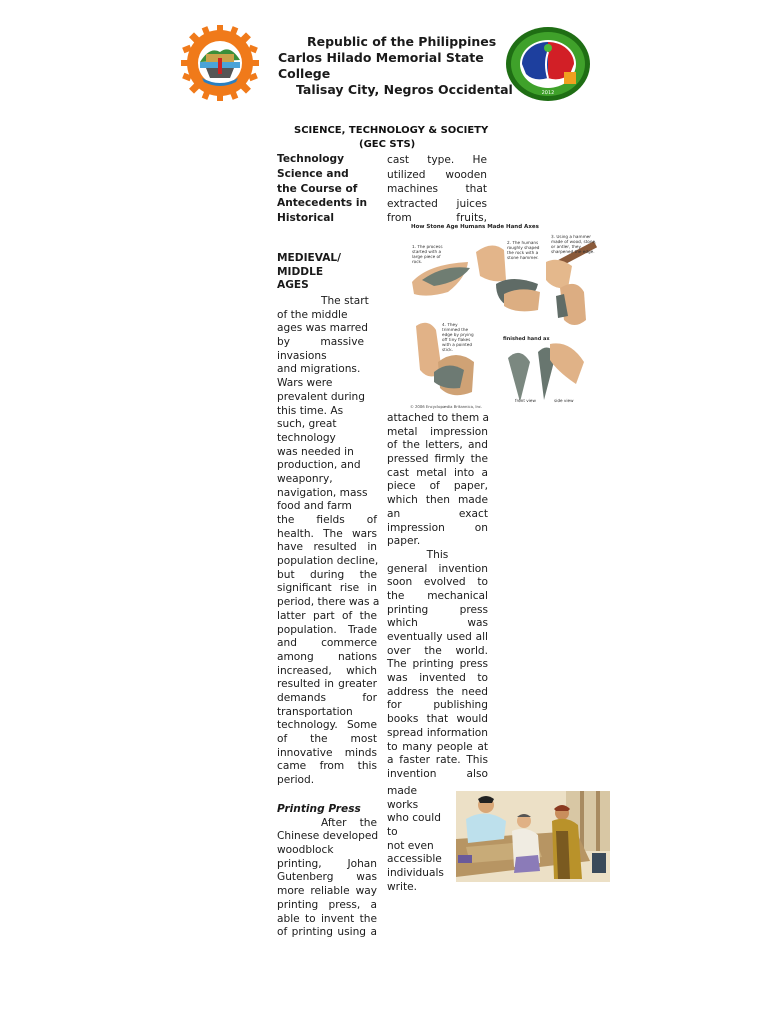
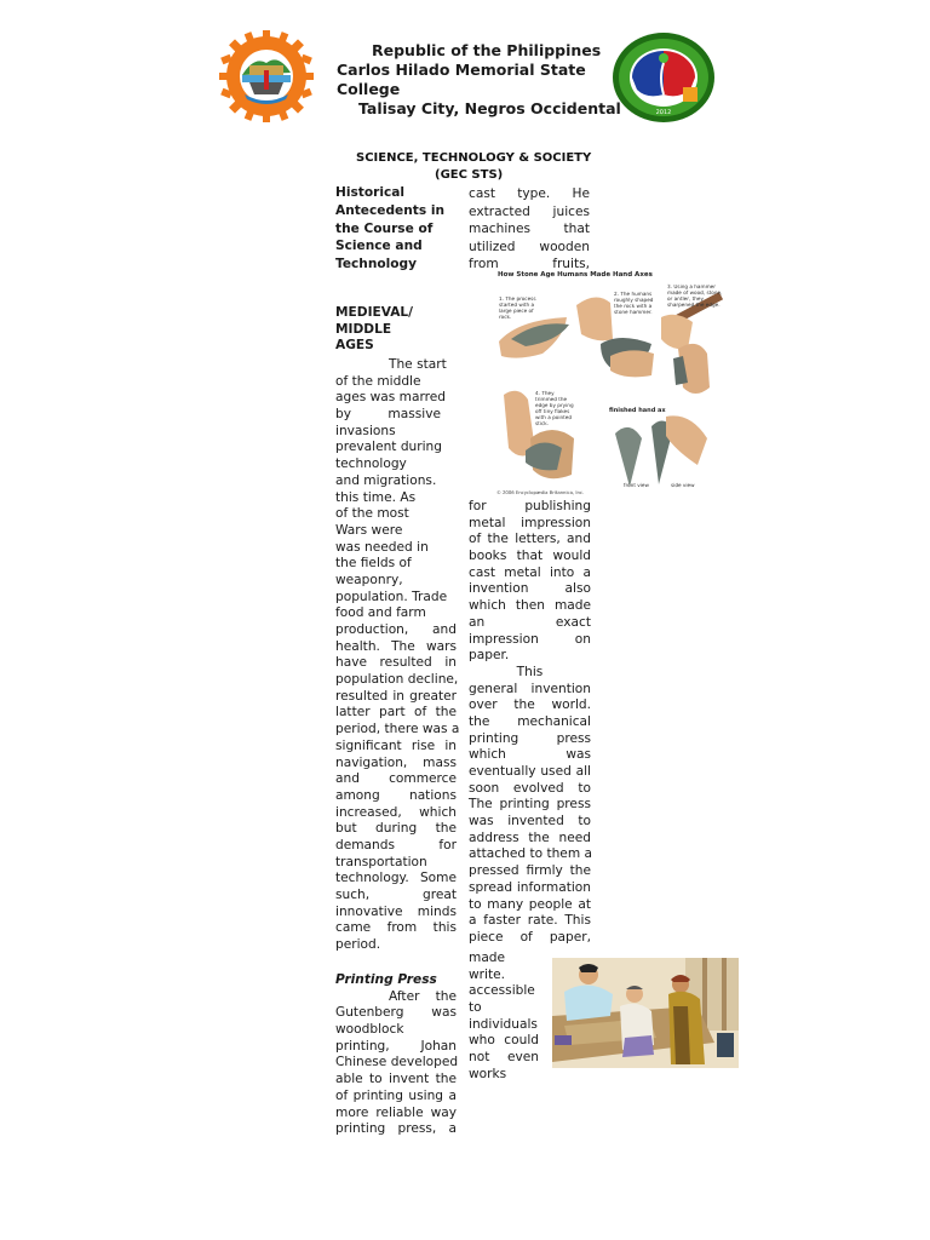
  Republic of the Philippines
  Carlos Hilado Memorial State
  College
  Talisay City, Negros Occidental
  SCIENCE, TECHNOLOGY & SOCIETY
  (GEC STS)
- Technology
+ Historical
- Science and
+ Antecedents in
  the Course of
- Antecedents in
+ Science and
- Historical
+ Technology
  MEDIEVAL/
  MIDDLE
  AGES
  The start
  of the middle
  ages was marred
  by massive
  invasions
- and migrations.
+ prevalent during
- Wars were
+ technology
- prevalent during
+ and migrations.
  this time. As
- such, great
+ of the most
- technology
+ Wars were
  was needed in
- production, and
+ the fields of
  weaponry,
- navigation, mass
+ population. Trade
  food and farm
- the fields of
+ production, and
  health. The wars
  have resulted in
  population decline,
- but during the
+ resulted in greater
- significant rise in
+ latter part of the
  period, there was a
- latter part of the
+ significant rise in
- population. Trade
+ navigation, mass
  and commerce
  among nations
  increased, which
- resulted in greater
+ but during the
  demands for
  transportation
  technology. Some
- of the most
+ such, great
  innovative minds
  came from this
  period.
  Printing Press
  After the
- Chinese developed
+ Gutenberg was
  woodblock
  printing, Johan
- Gutenberg was
+ Chinese developed
- more reliable way
+ able to invent the
- printing press, a
+ of printing using a
- able to invent the
+ more reliable way
- of printing using a
+ printing press, a
  cast type. He
- utilized wooden
+ extracted juices
  machines that
- extracted juices
+ utilized wooden
  from fruits,
- attached to them a
+ for publishing
  metal impression
  of the letters, and
- pressed firmly the
+ books that would
  cast metal into a
- piece of paper,
+ invention also
  which then made
  an exact
  impression on
  paper.
  This
  general invention
- soon evolved to
+ over the world.
  the mechanical
  printing press
  which was
  eventually used all
- over the world.
+ soon evolved to
  The printing press
  was invented to
  address the need
- for publishing
+ attached to them a
- books that would
+ pressed firmly the
  spread information
  to many people at
  a faster rate. This
- invention also
+ piece of paper,
  made
- works
+ write.
- who could
+ accessible
  to
- not even
+ individuals
- accessible
+ who could
- individuals
+ not even
- write.
+ works
